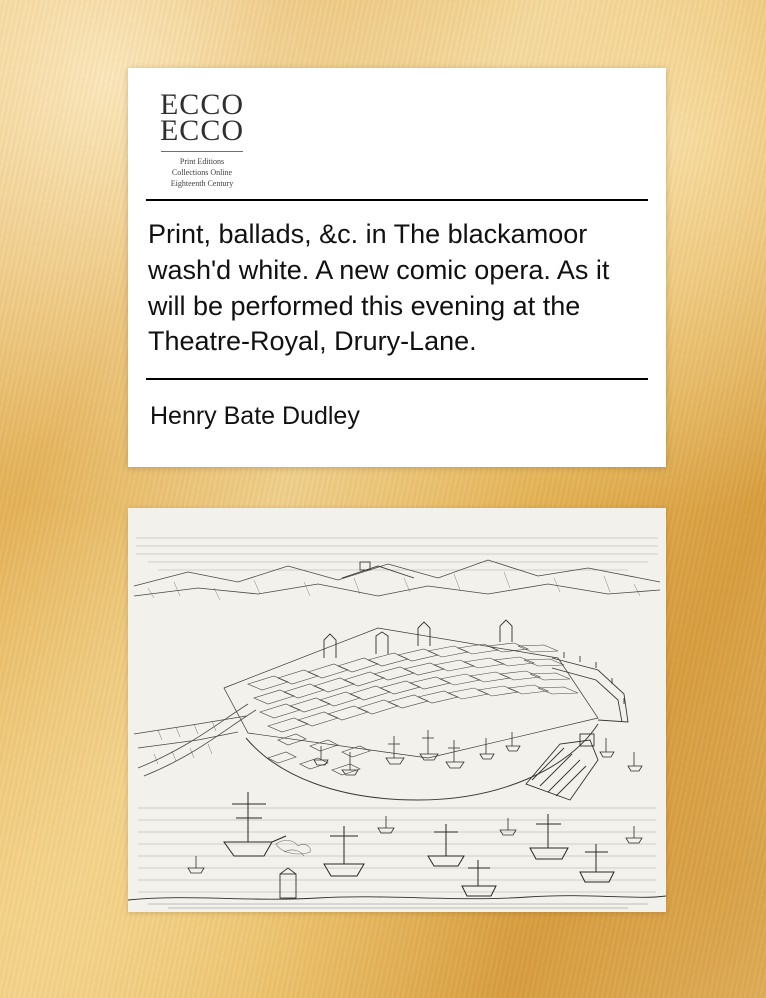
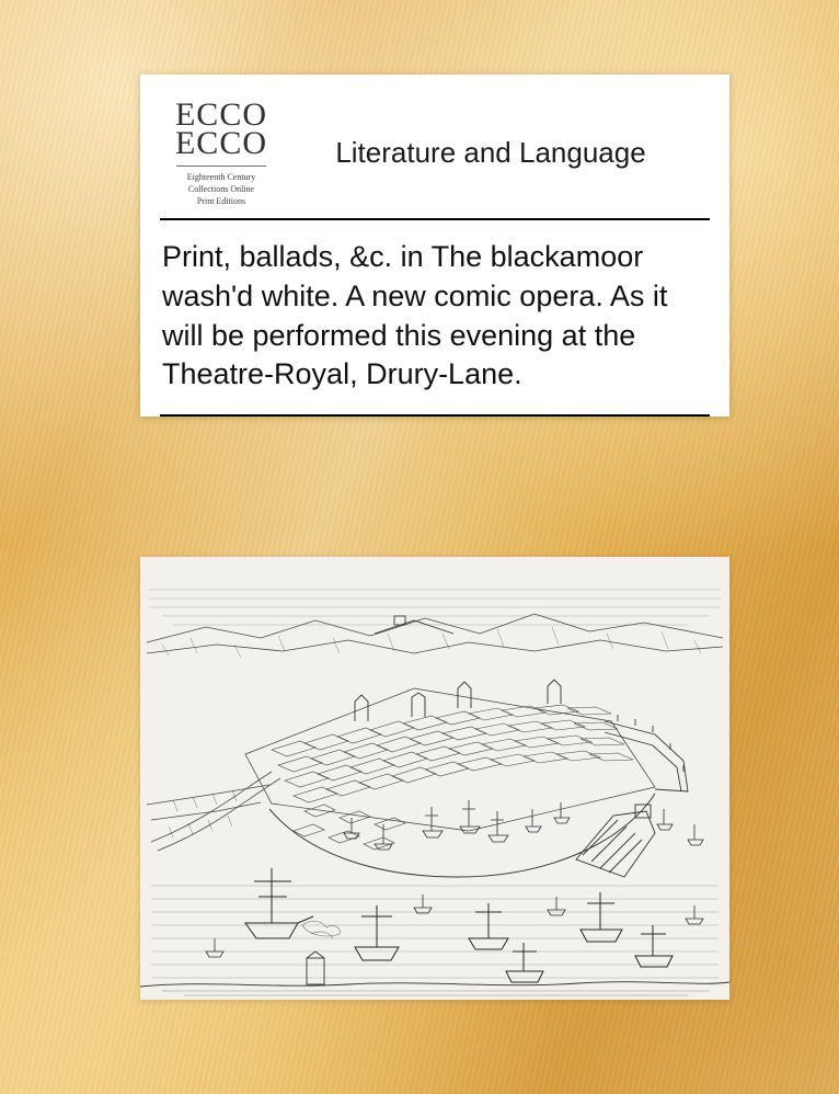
  ECCO
  ECCO
- Print Editions
+ Eighteenth Century
  Collections Online
- Eighteenth Century
+ Print Editions
+ Literature and Language
  Print, ballads, &c. in The blackamoor wash'd white. A new comic opera. As it will be performed this evening at the Theatre-Royal, Drury-Lane.
- Henry Bate Dudley
